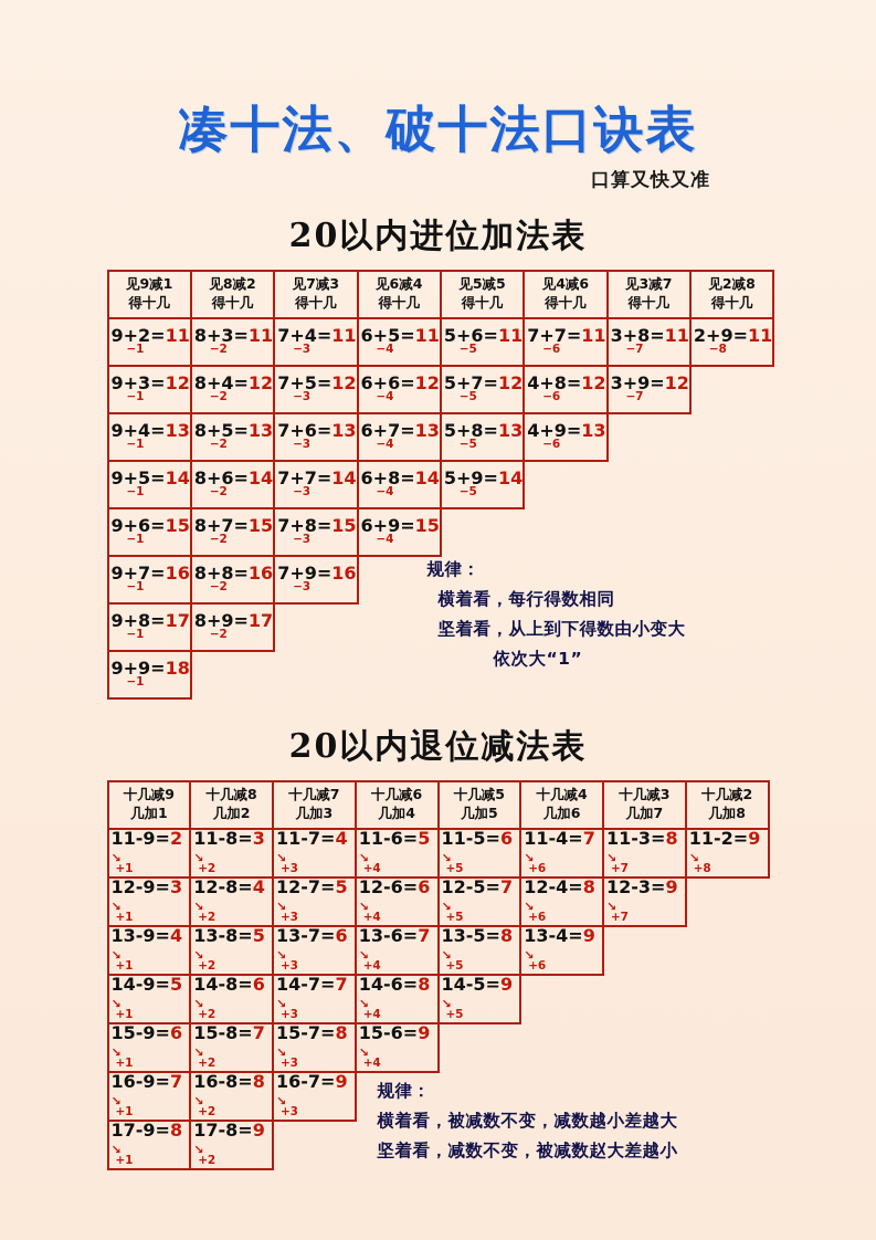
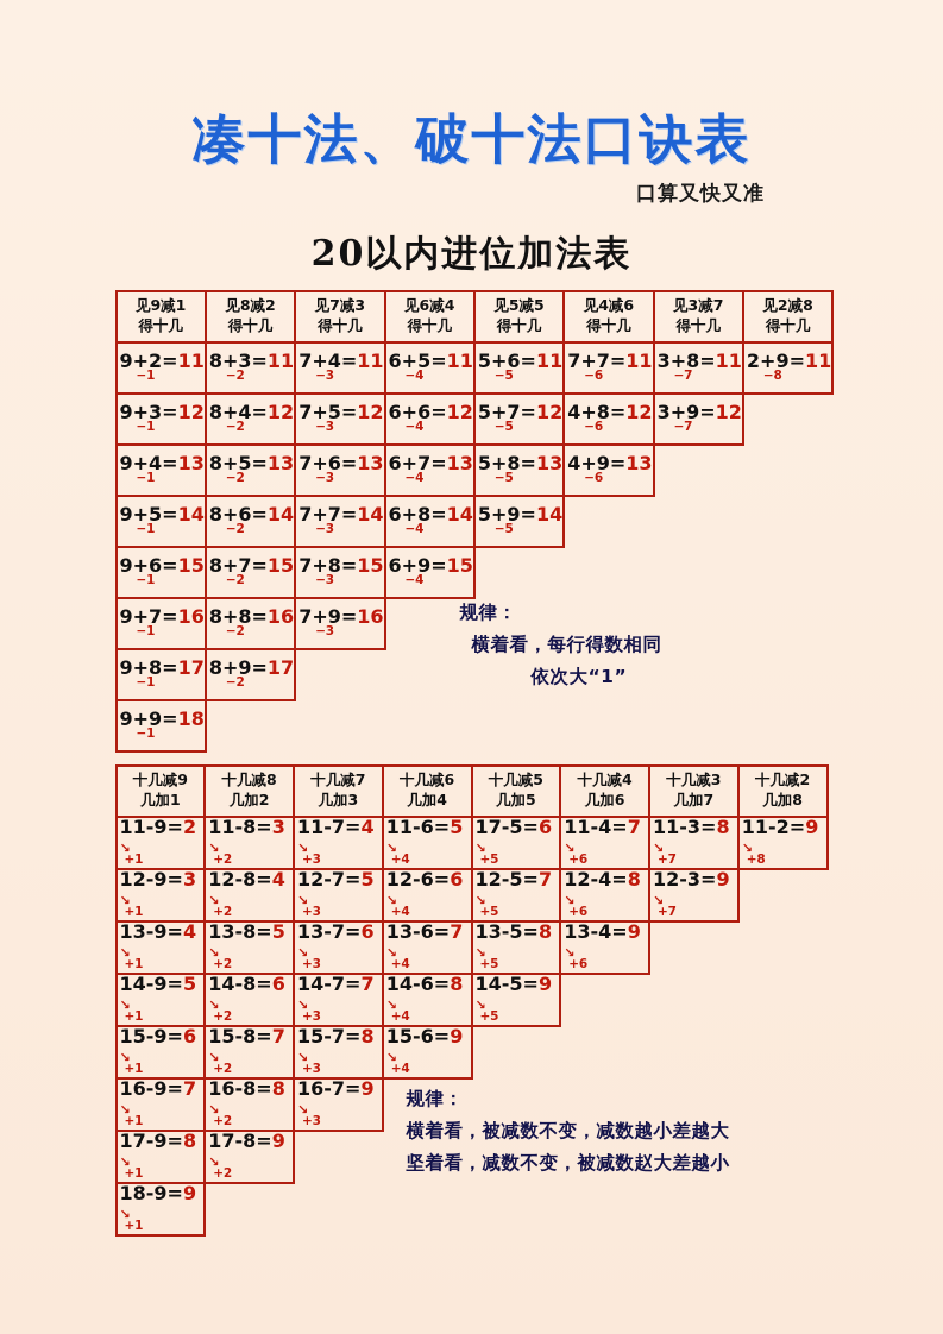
  凑十法、破十法口诀表
  口算又快又准
  20以内进位加法表
  见9减1得十几	见8减2得十几	见7减3得十几	见6减4得十几	见5减5得十几	见4减6得十几	见3减7得十几	见2减8得十几
  9+2=11−1	8+3=11−2	7+4=11−3	6+5=11−4	5+6=11−5	7+7=11−6	3+8=11−7	2+9=11−8
  9+3=12−1	8+4=12−2	7+5=12−3	6+6=12−4	5+7=12−5	4+8=12−6	3+9=12−7
  9+4=13−1	8+5=13−2	7+6=13−3	6+7=13−4	5+8=13−5	4+9=13−6
  9+5=14−1	8+6=14−2	7+7=14−3	6+8=14−4	5+9=14−5
  9+6=15−1	8+7=15−2	7+8=15−3	6+9=15−4
  9+7=16−1	8+8=16−2	7+9=16−3
  9+8=17−1	8+9=17−2
  9+9=18−1
  规律：
  横着看，每行得数相同
- 坚着看，从上到下得数由小变大
  依次大“1”
- 20以内退位减法表
  十几减9几加1	十几减8几加2	十几减7几加3	十几减6几加4	十几减5几加5	十几减4几加6	十几减3几加7	十几减2几加8
- 11-9=2↘+1	11-8=3↘+2	11-7=4↘+3	11-6=5↘+4	11-5=6↘+5	11-4=7↘+6	11-3=8↘+7	11-2=9↘+8
+ 11-9=2↘+1	11-8=3↘+2	11-7=4↘+3	11-6=5↘+4	17-5=6↘+5	11-4=7↘+6	11-3=8↘+7	11-2=9↘+8
  12-9=3↘+1	12-8=4↘+2	12-7=5↘+3	12-6=6↘+4	12-5=7↘+5	12-4=8↘+6	12-3=9↘+7
  13-9=4↘+1	13-8=5↘+2	13-7=6↘+3	13-6=7↘+4	13-5=8↘+5	13-4=9↘+6
  14-9=5↘+1	14-8=6↘+2	14-7=7↘+3	14-6=8↘+4	14-5=9↘+5
  15-9=6↘+1	15-8=7↘+2	15-7=8↘+3	15-6=9↘+4
  16-9=7↘+1	16-8=8↘+2	16-7=9↘+3
  17-9=8↘+1	17-8=9↘+2
+ 18-9=9↘+1
  规律：
  横着看，被减数不变，减数越小差越大
  坚着看，减数不变，被减数赵大差越小
